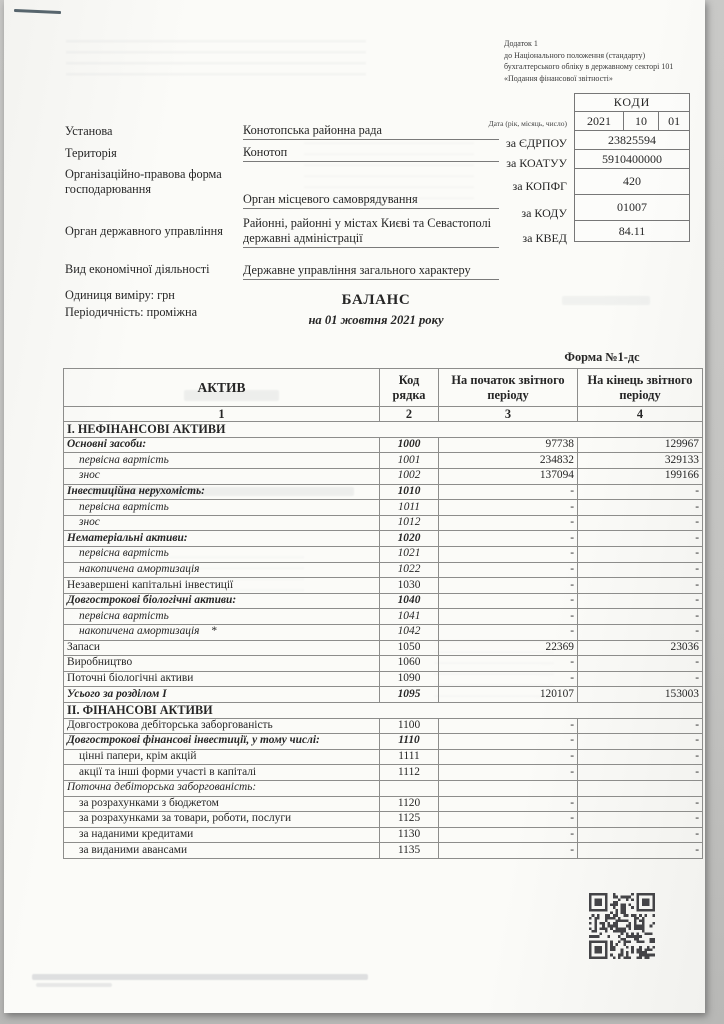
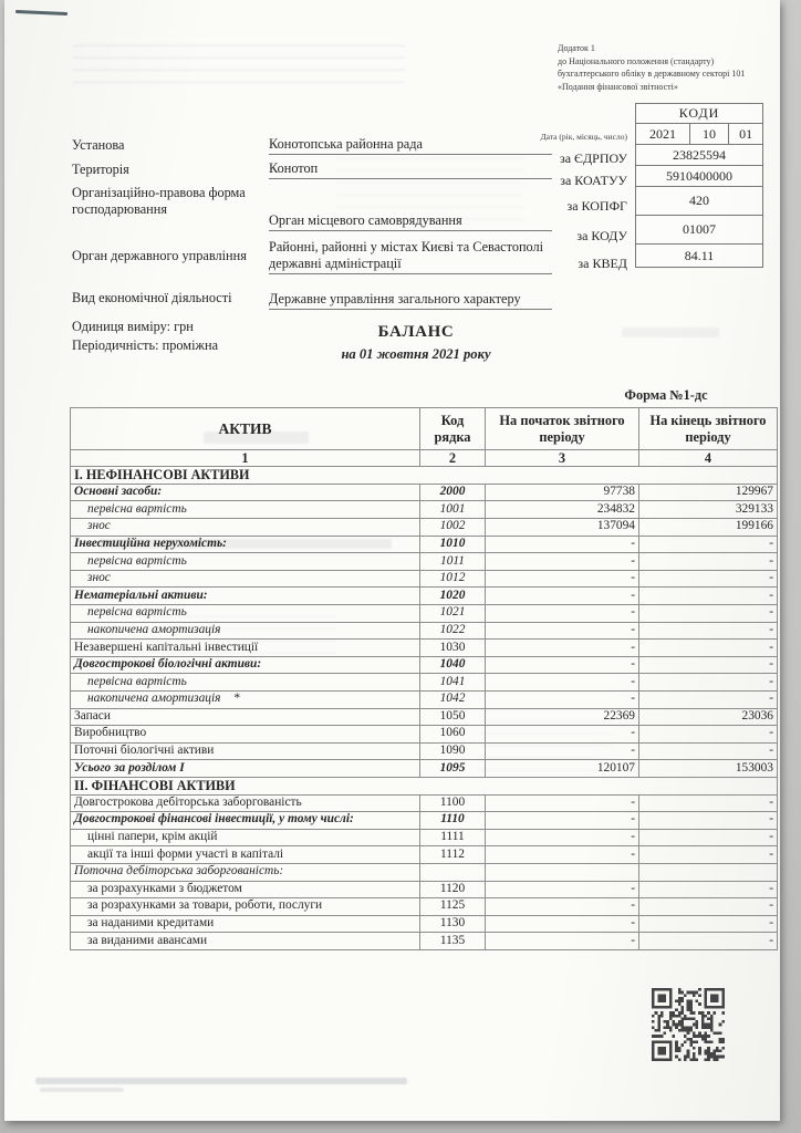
  Додаток 1
  до Національного положення (стандарту)
  бухгалтерського обліку в державному секторі 101
  «Подання фінансової звітності»
  Дата (рік, місяць, число)
  за ЄДРПОУ
  за КОАТУУ
  за КОПФГ
  за КОДУ
  за КВЕД
  КОДИ
  2021
  10
  01
  23825594
  5910400000
  420
  01007
  84.11
  Установа
  Конотопська районна рада
  Територія
  Конотоп
  Організаційно-правова форма господарювання
  Орган місцевого самоврядування
  Орган державного управління
  Районні, районні у містах Києві та Севастополі державні адміністрації
  Вид економічної діяльності
  Державне управління загального характеру
  Одиниця виміру: грн
  Періодичність: проміжна
  БАЛАНС
  на 01 жовтня 2021 року
  Форма №1-дс
  АКТИВ	Код рядка	На початок звітного періоду	На кінець звітного періоду
  1	2	3	4
  І. НЕФІНАНСОВІ АКТИВИ
- Основні засоби:	1000	97738	129967
+ Основні засоби:	2000	97738	129967
  первісна вартість	1001	234832	329133
  знос	1002	137094	199166
  Інвестиційна нерухомість:	1010	-	-
  первісна вартість	1011	-	-
  знос	1012	-	-
  Нематеріальні активи:	1020	-	-
  первісна вартість	1021	-	-
  накопичена амортизація	1022	-	-
  Незавершені капітальні інвестиції	1030	-	-
  Довгострокові біологічні активи:	1040	-	-
  первісна вартість	1041	-	-
  накопичена амортизація *	1042	-	-
  Запаси	1050	22369	23036
  Виробництво	1060	-	-
  Поточні біологічні активи	1090	-	-
  Усього за розділом І	1095	120107	153003
  ІІ. ФІНАНСОВІ АКТИВИ
  Довгострокова дебіторська заборгованість	1100	-	-
  Довгострокові фінансові інвестиції, у тому числі:	1110	-	-
  цінні папери, крім акцій	1111	-	-
  акції та інші форми участі в капіталі	1112	-	-
  Поточна дебіторська заборгованість:
  за розрахунками з бюджетом	1120	-	-
  за розрахунками за товари, роботи, послуги	1125	-	-
  за наданими кредитами	1130	-	-
  за виданими авансами	1135	-	-
